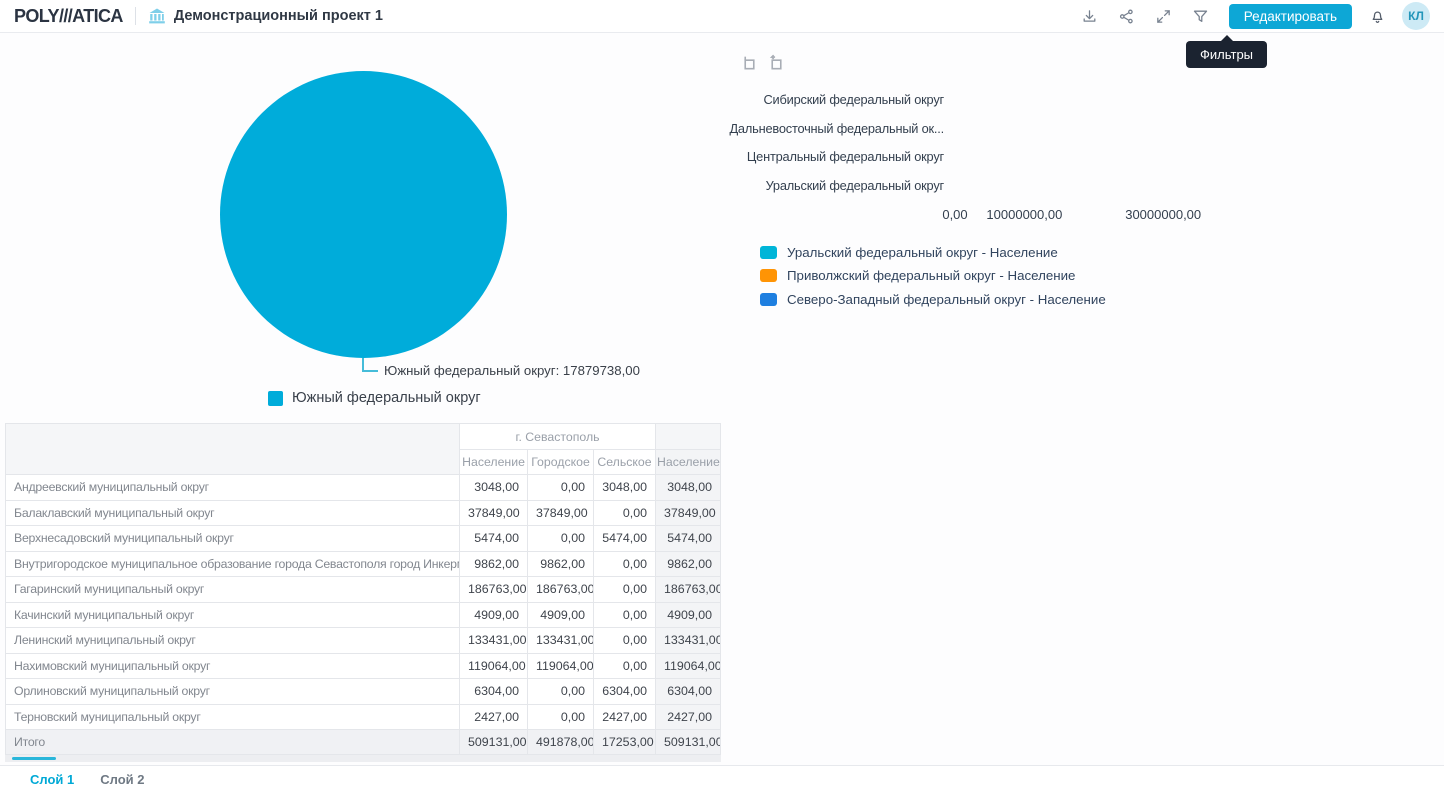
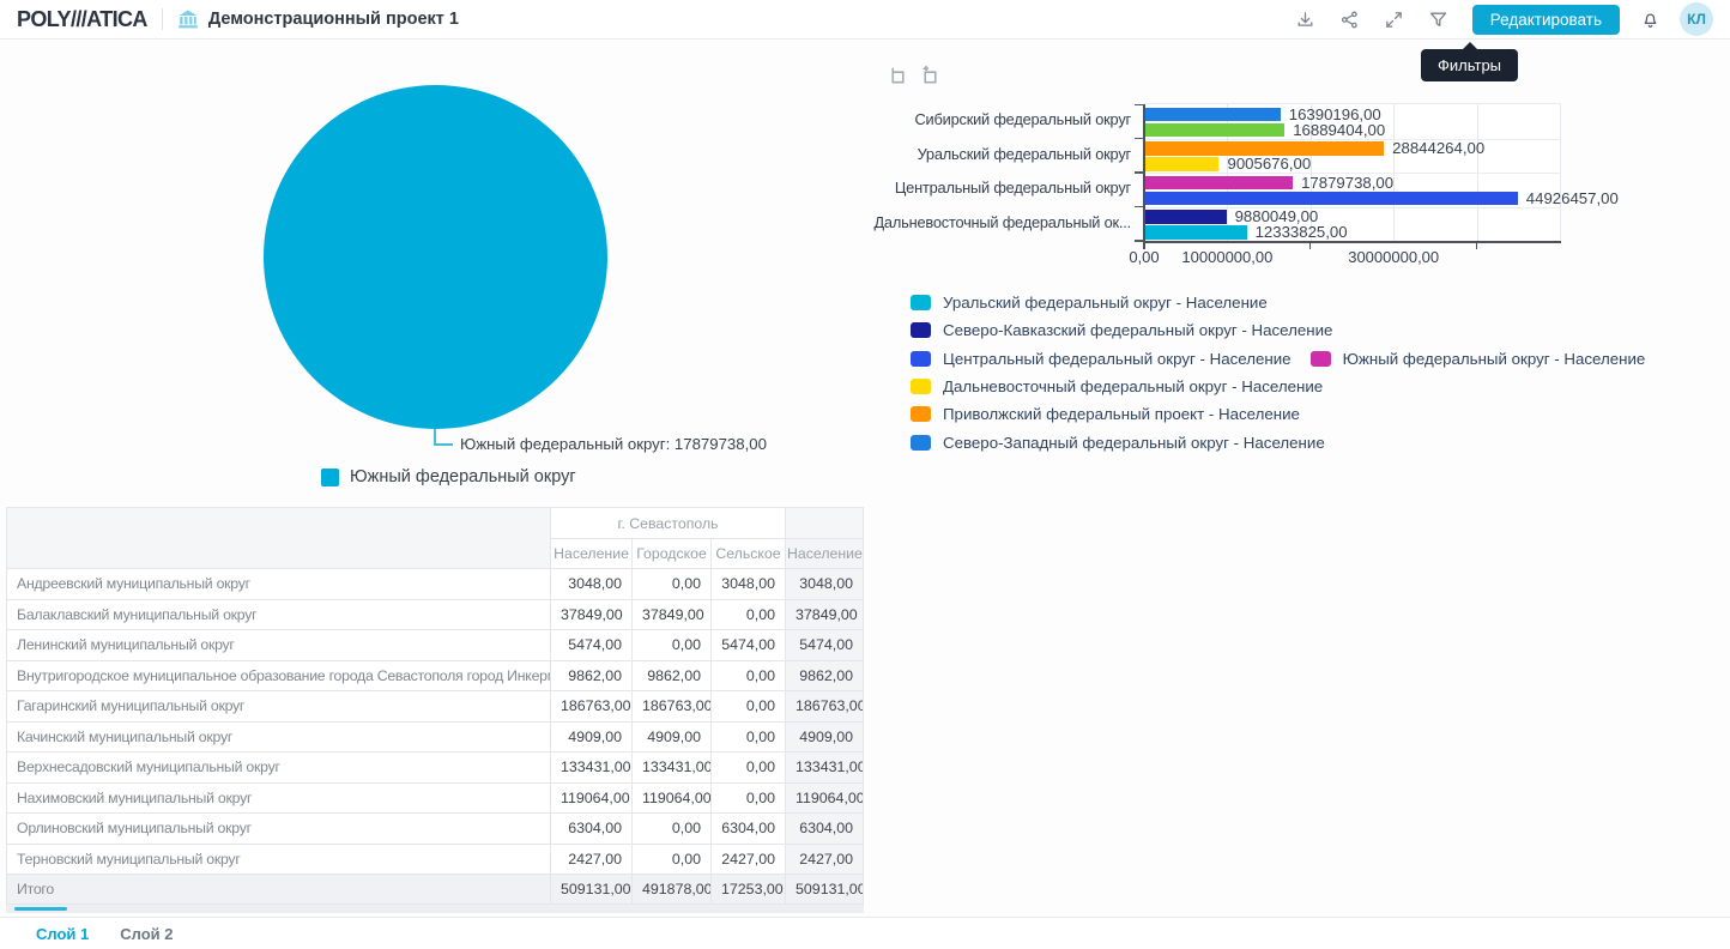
  POLY///ATICA
  Демонстрационный проект 1
  Редактировать
  КЛ
  Фильтры
  Южный федеральный округ: 17879738,00
  Южный федеральный округ
  Сибирский федеральный округ
- Дальневосточный федеральный ок...
+ Уральский федеральный округ
  Центральный федеральный округ
- Уральский федеральный округ
+ Дальневосточный федеральный ок...
+ 16390196,00
+ 16889404,00
+ 28844264,00
+ 9005676,00
+ 17879738,00
+ 44926457,00
+ 9880049,00
+ 12333825,00
  0,00
  10000000,00
  30000000,00
  Уральский федеральный округ - Население
+ Северо-Кавказский федеральный округ - Население
+ Центральный федеральный округ - Население
+ Южный федеральный округ - Население
+ Дальневосточный федеральный округ - Население
- Приволжский федеральный округ - Население
+ Приволжский федеральный проект - Население
  Северо-Западный федеральный округ - Население
  	г. Севастополь
  Население	Городское	Сельское	Население
  Андреевский муниципальный округ	3048,00	0,00	3048,00	3048,00
  Балаклавский муниципальный округ	37849,00	37849,00	0,00	37849,00
- Верхнесадовский муниципальный округ	5474,00	0,00	5474,00	5474,00
+ Ленинский муниципальный округ	5474,00	0,00	5474,00	5474,00
  Внутригородское муниципальное образование города Севастополя город Инкер	9862,00	9862,00	0,00	9862,00
  Гагаринский муниципальный округ	186763,00	186763,00	0,00	186763,00
  Качинский муниципальный округ	4909,00	4909,00	0,00	4909,00
- Ленинский муниципальный округ	133431,00	133431,00	0,00	133431,00
+ Верхнесадовский муниципальный округ	133431,00	133431,00	0,00	133431,00
  Нахимовский муниципальный округ	119064,00	119064,00	0,00	119064,00
  Орлиновский муниципальный округ	6304,00	0,00	6304,00	6304,00
  Терновский муниципальный округ	2427,00	0,00	2427,00	2427,00
  Итого	509131,00	491878,00	17253,00	509131,00
  Слой 1
  Слой 2
